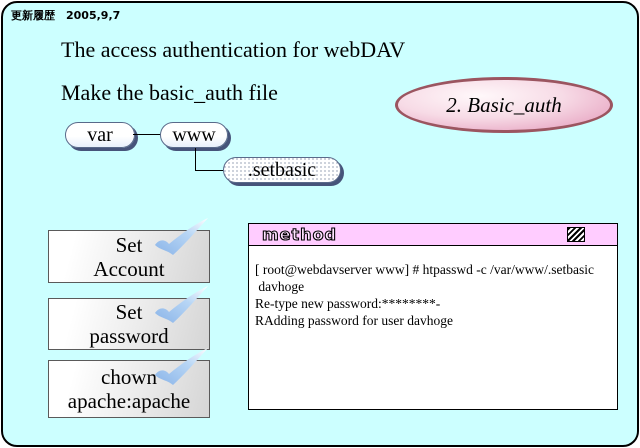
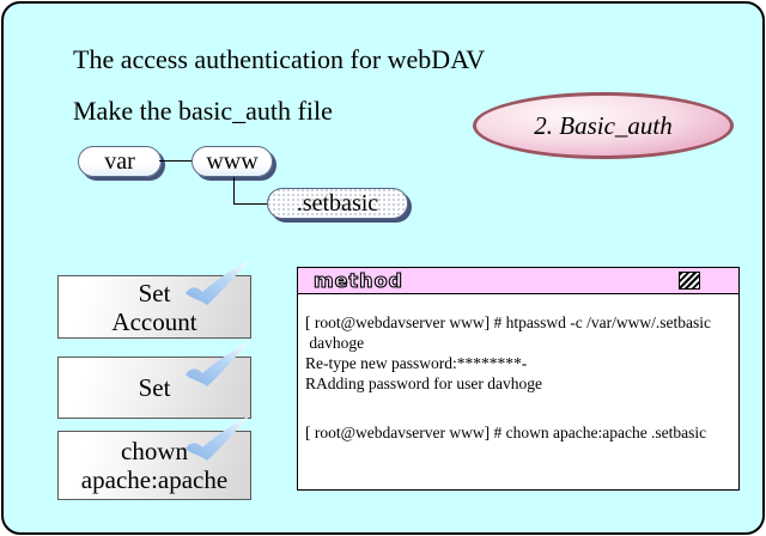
- 更新履歴 2005,9,7
  The access authentication for webDAV
  Make the basic_auth file
  2. Basic_auth
  var
  www
  .setbasic
  Set
  Account
  Set
- password
  chown
  apache:apache
  method
  [ root@webdavserver www] # htpasswd -c /var/www/.setbasic
  davhoge
  Re-type new password:********-
  RAdding password for user davhoge
+ [ root@webdavserver www] # chown apache:apache .setbasic
